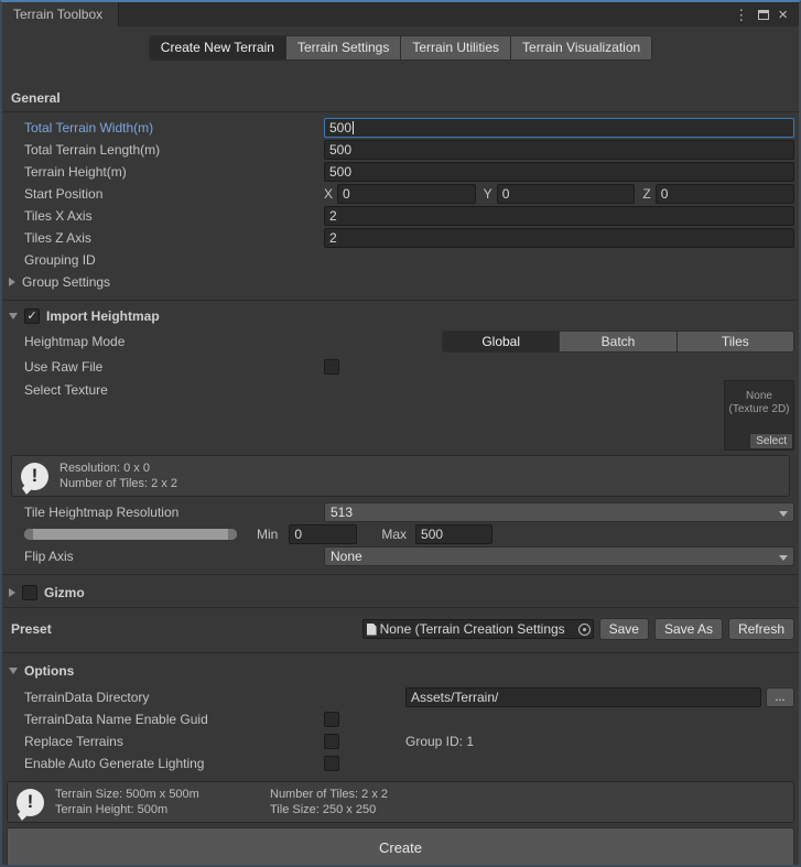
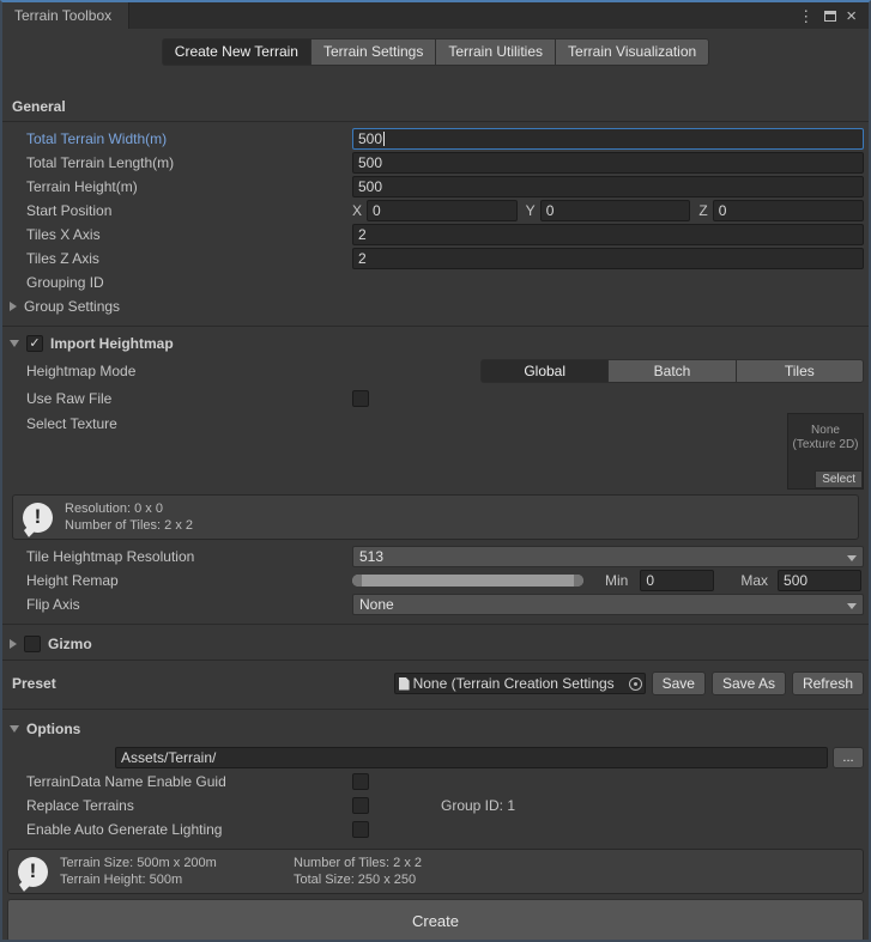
  Terrain Toolbox
  ⋮
  ×
  Create New Terrain
  Terrain Settings
  Terrain Utilities
  Terrain Visualization
  General
  Total Terrain Width(m)
  500
  Total Terrain Length(m)
  500
  Terrain Height(m)
  500
  Start Position
  X
  0
  Y
  0
  Z
  0
  Tiles X Axis
  2
  Tiles Z Axis
  2
  Grouping ID
  Group Settings
  ✓
  Import Heightmap
  Heightmap Mode
  Global
  Batch
  Tiles
  Use Raw File
  Select Texture
  None
  (Texture 2D)
  Select
  !
  Resolution: 0 x 0
  Number of Tiles: 2 x 2
  Tile Heightmap Resolution
  513
+ Height Remap
  Min
  0
  Max
  500
  Flip Axis
  None
  Gizmo
  Preset
  None (Terrain Creation Settings
  Save
  Save As
  Refresh
  Options
- TerrainData Directory
  Assets/Terrain/
  ...
  TerrainData Name Enable Guid
  Replace Terrains
  Group ID: 1
  Enable Auto Generate Lighting
  !
- Terrain Size: 500m x 500m
+ Terrain Size: 500m x 200m
  Terrain Height: 500m
  Number of Tiles: 2 x 2
- Tile Size: 250 x 250
+ Total Size: 250 x 250
  Create
